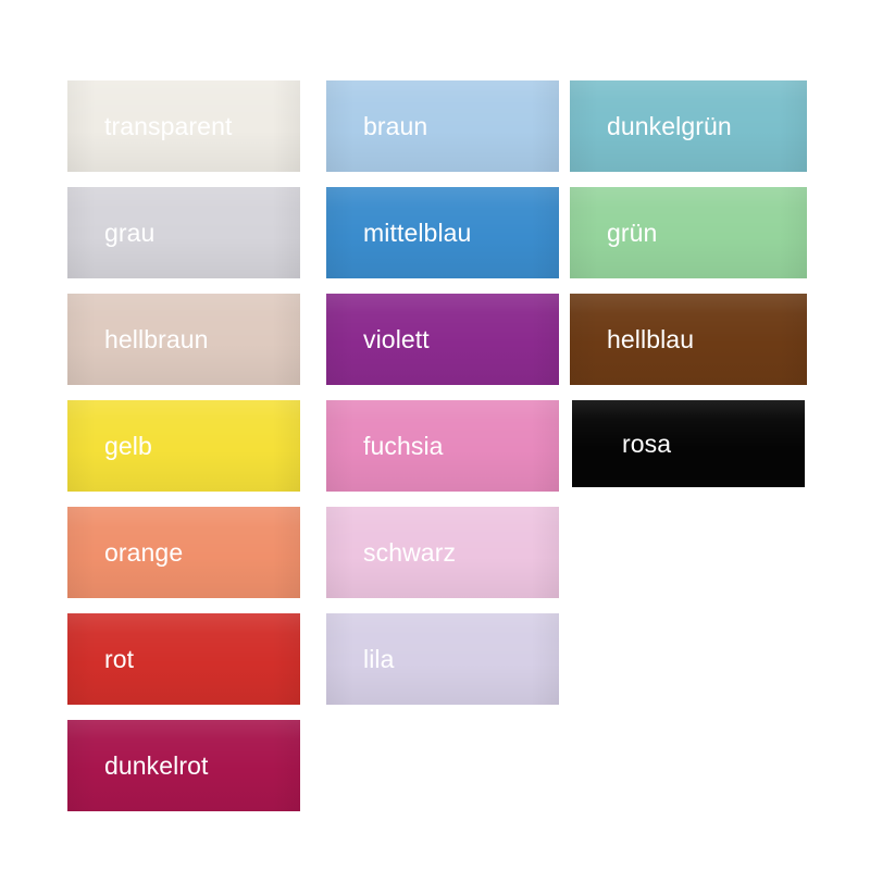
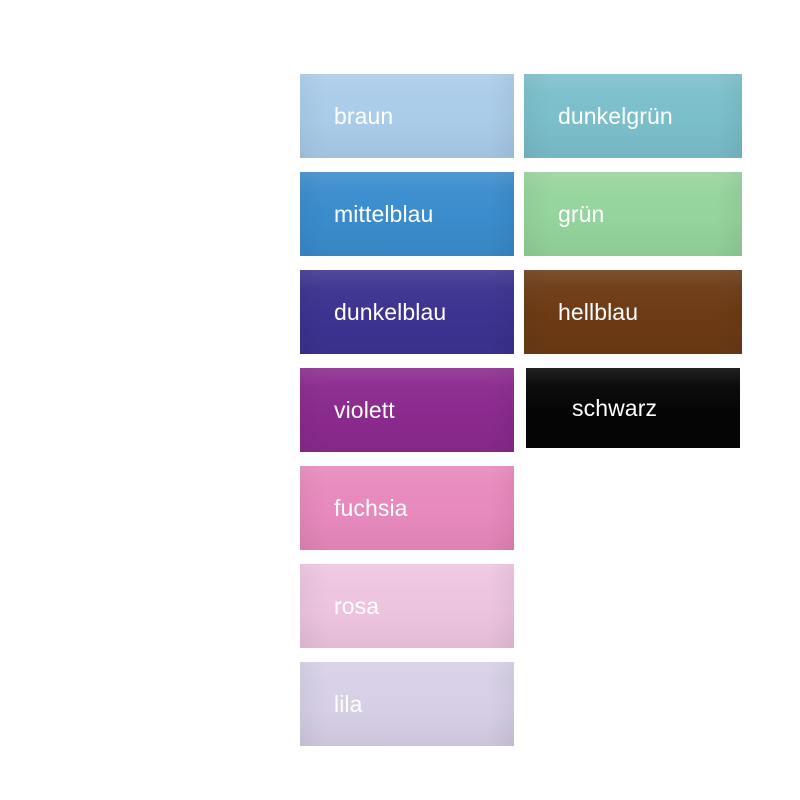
- transparent
- grau
- hellbraun
- gelb
- orange
- rot
- dunkelrot
  braun
  mittelblau
+ dunkelblau
  violett
  fuchsia
- schwarz
+ rosa
  lila
  dunkelgrün
  grün
  hellblau
- rosa
+ schwarz
